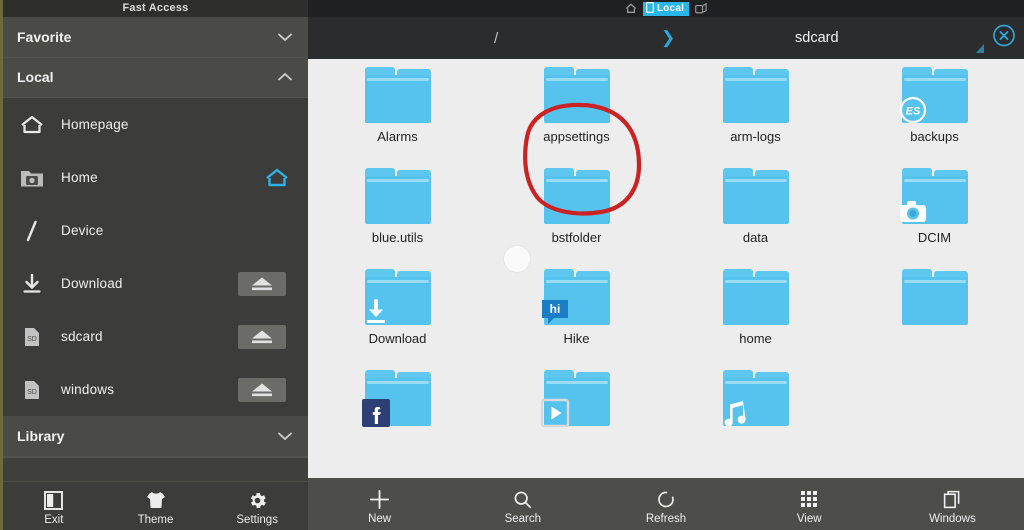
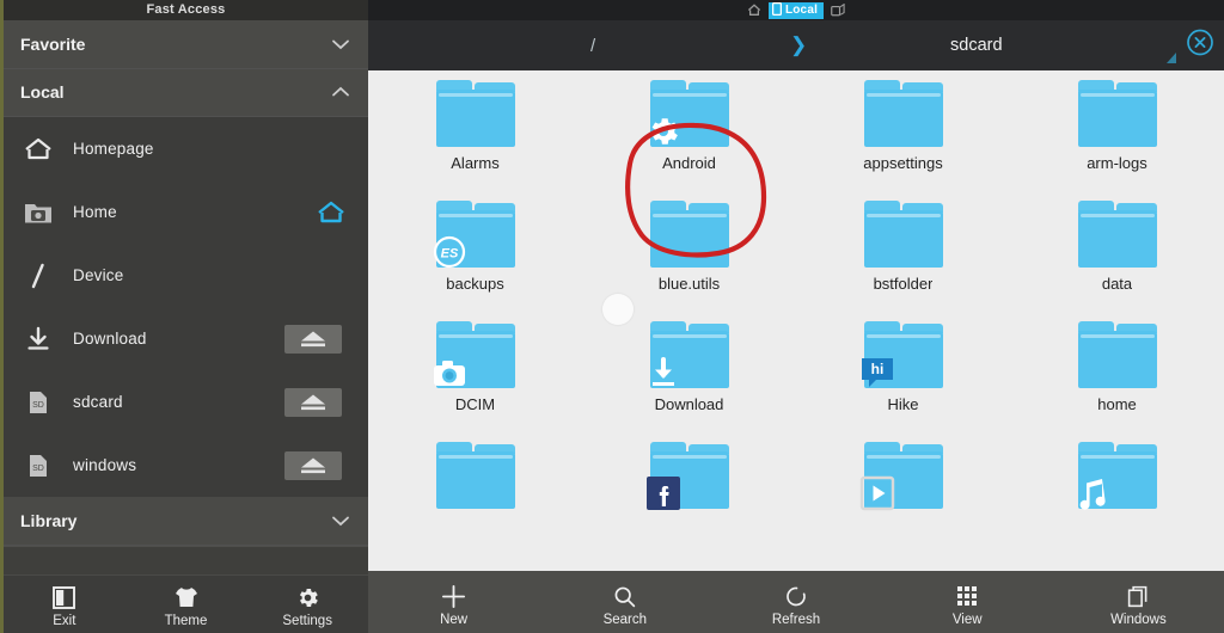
  Fast Access
  Favorite
  Local
  Homepage
  Home
  Device
  Download
  sdcard
  windows
  Library
  Exit
  Theme
  Settings
  Local
  /
  ❯
  sdcard
  Alarms
+ Android
  appsettings
  arm-logs
  ES
  backups
  blue.utils
  bstfolder
  data
  DCIM
  Download
  hi
  Hike
  home
  New
  Search
  Refresh
  View
  Windows
